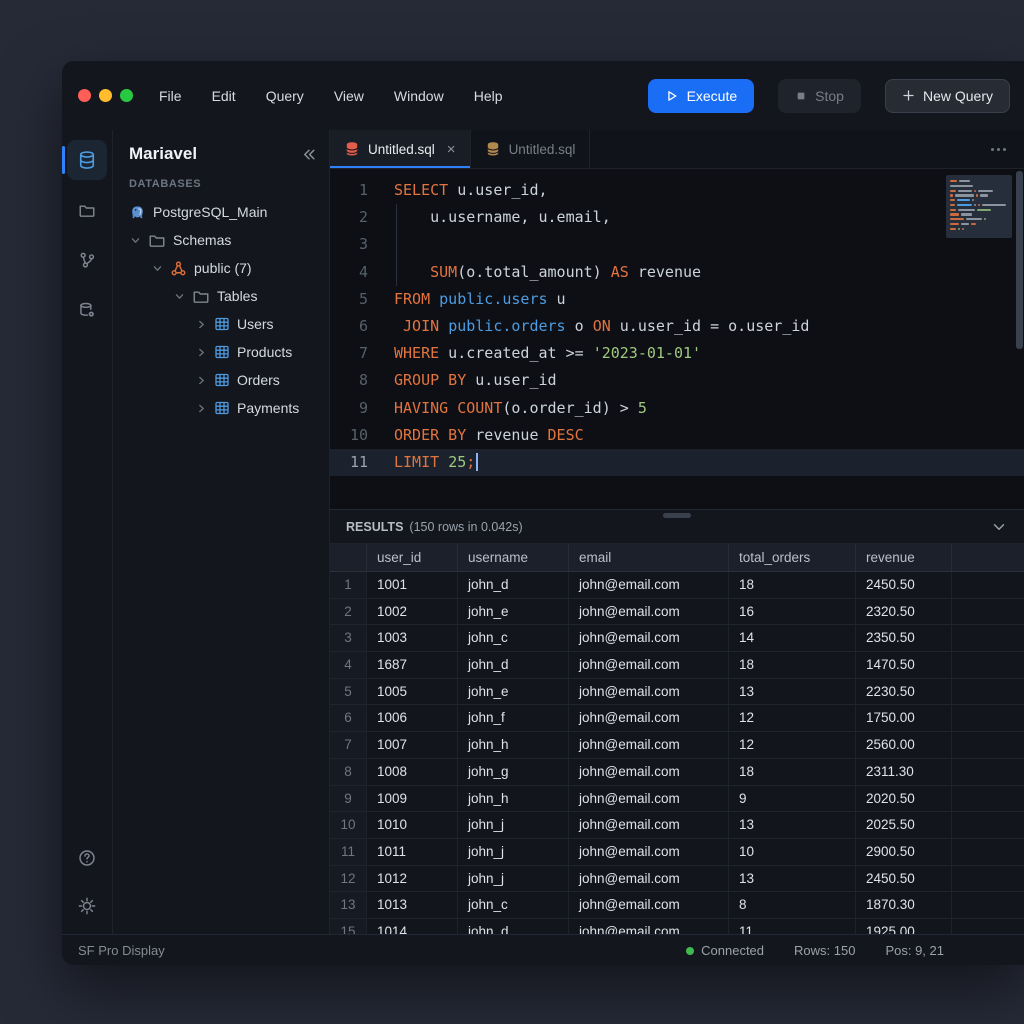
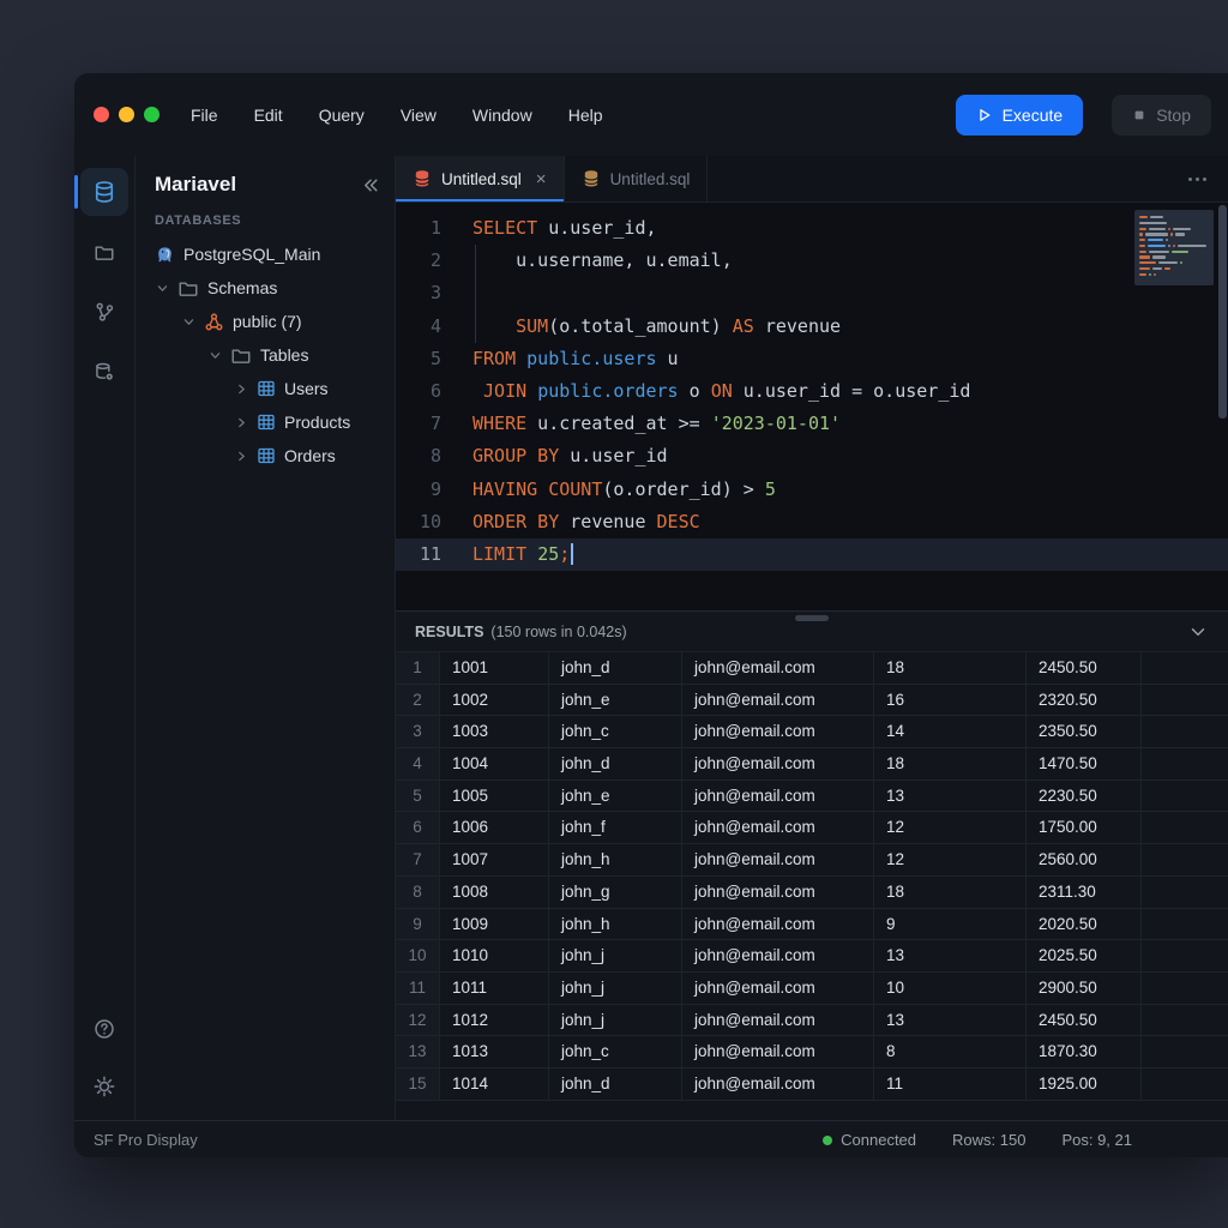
  File
  Edit
  Query
  View
  Window
  Help
  Execute
  Stop
- New Query
  Mariavel
  DATABASES
  PostgreSQL_Main
  Schemas
  public (7)
  Tables
  Users
  Products
  Orders
- Payments
  Untitled.sql
  ×
  Untitled.sql
  1
  SELECT u.user_id,
  2
  u.username, u.email,
  3
  4
  SUM(o.total_amount) AS revenue
  5
  FROM public.users u
  6
  JOIN public.orders o ON u.user_id = o.user_id
  7
  WHERE u.created_at >= '2023-01-01'
  8
  GROUP BY u.user_id
  9
  HAVING COUNT(o.order_id) > 5
  10
  ORDER BY revenue DESC
  11
  LIMIT 25;
  RESULTS
  (150 rows in 0.042s)
- user_id
- username
- email
- total_orders
- revenue
  1
  1001
  john_d
  john@email.com
  18
  2450.50
  2
  1002
  john_e
  john@email.com
  16
  2320.50
  3
  1003
  john_c
  john@email.com
  14
  2350.50
  4
- 1687
+ 1004
  john_d
  john@email.com
  18
  1470.50
  5
  1005
  john_e
  john@email.com
  13
  2230.50
  6
  1006
  john_f
  john@email.com
  12
  1750.00
  7
  1007
  john_h
  john@email.com
  12
  2560.00
  8
  1008
  john_g
  john@email.com
  18
  2311.30
  9
  1009
  john_h
  john@email.com
  9
  2020.50
  10
  1010
  john_j
  john@email.com
  13
  2025.50
  11
  1011
  john_j
  john@email.com
  10
  2900.50
  12
  1012
  john_j
  john@email.com
  13
  2450.50
  13
  1013
  john_c
  john@email.com
  8
  1870.30
  15
  1014
  john_d
  john@email.com
  11
  1925.00
  SF Pro Display
  Connected
  Rows: 150
  Pos: 9, 21
